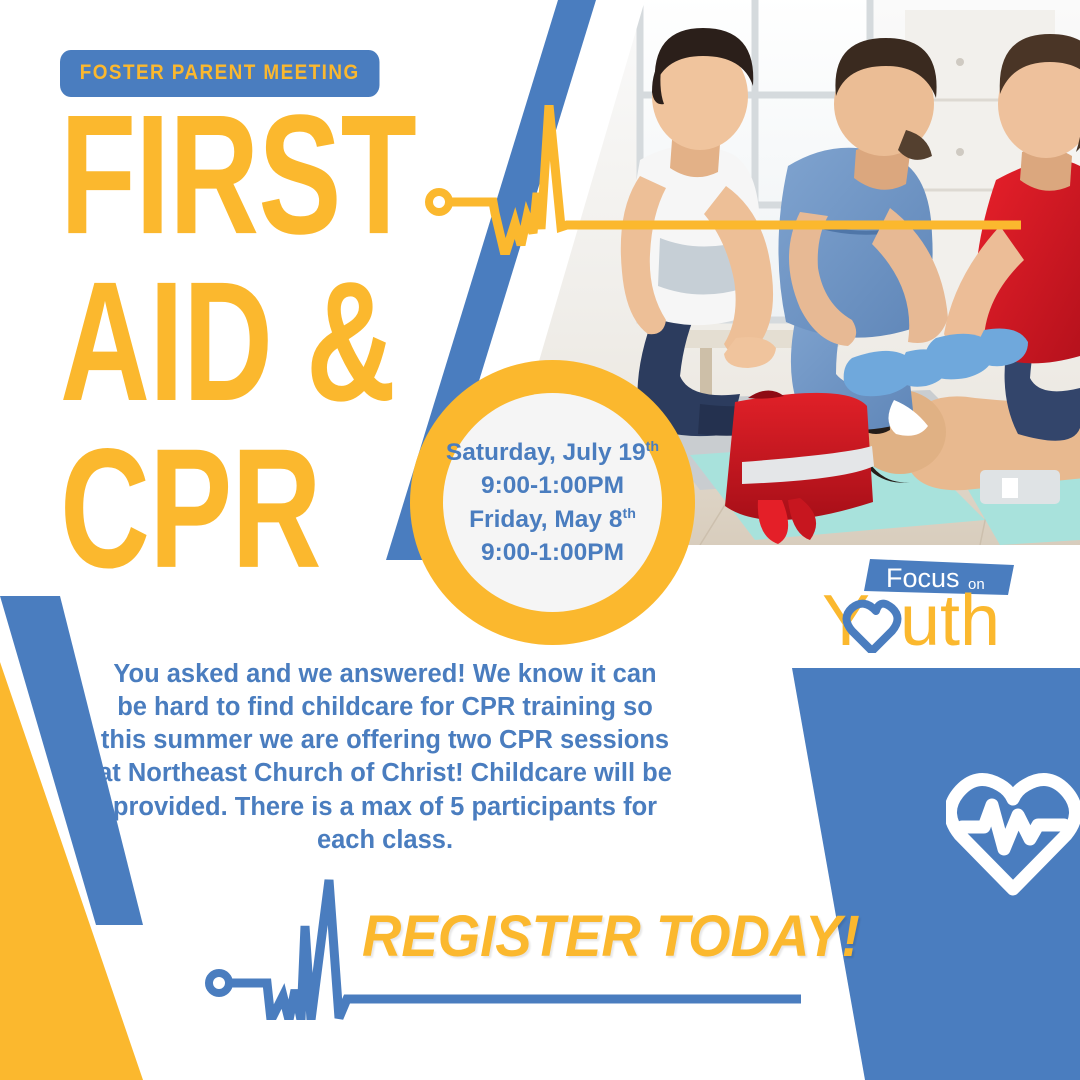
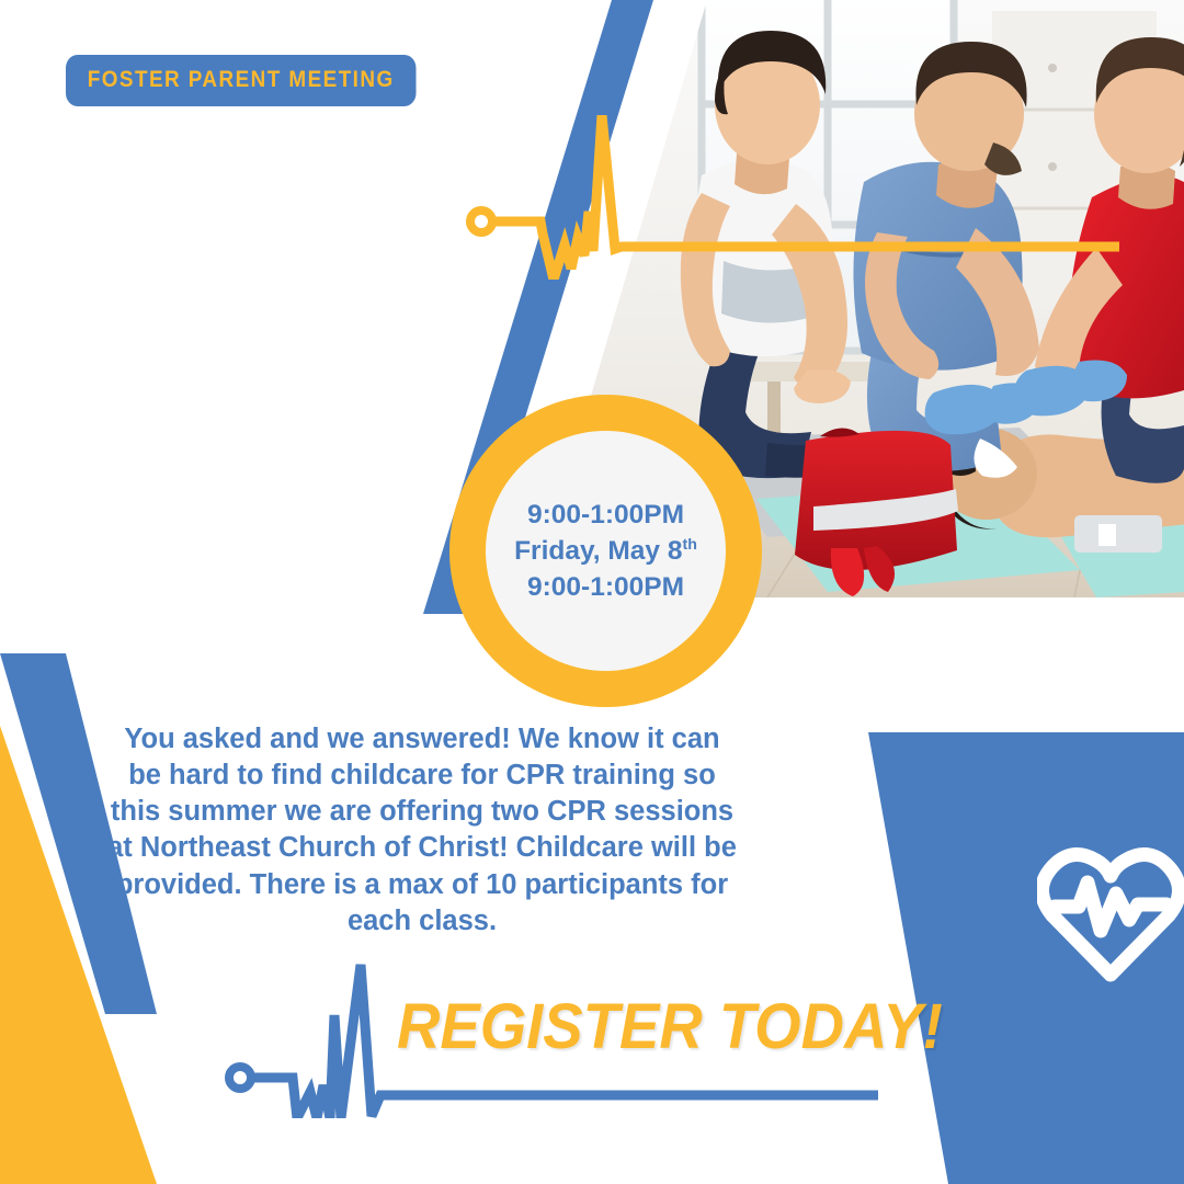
  FOSTER PARENT MEETING
- Saturday, July 19th
  9:00-1:00PM
  Friday, May 8th
  9:00-1:00PM
- FIRST
- AID &
- CPR
- You asked and we answered! We know it can be hard to find childcare for CPR training so this summer we are offering two CPR sessions at Northeast Church of Christ! Childcare will be provided. There is a max of 5 participants for each class.
+ You asked and we answered! We know it can be hard to find childcare for CPR training so this summer we are offering two CPR sessions at Northeast Church of Christ! Childcare will be provided. There is a max of 10 participants for each class.
  REGISTER TODAY!
- Focus
- on
- uth
